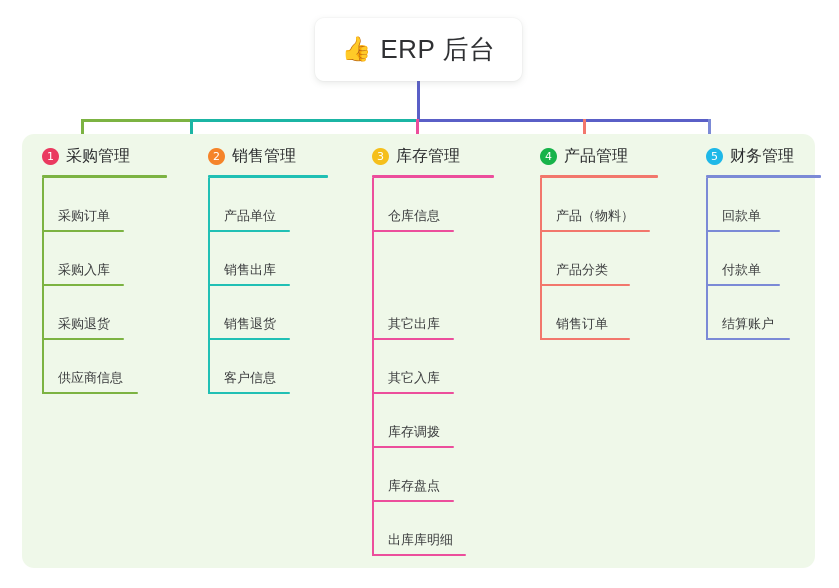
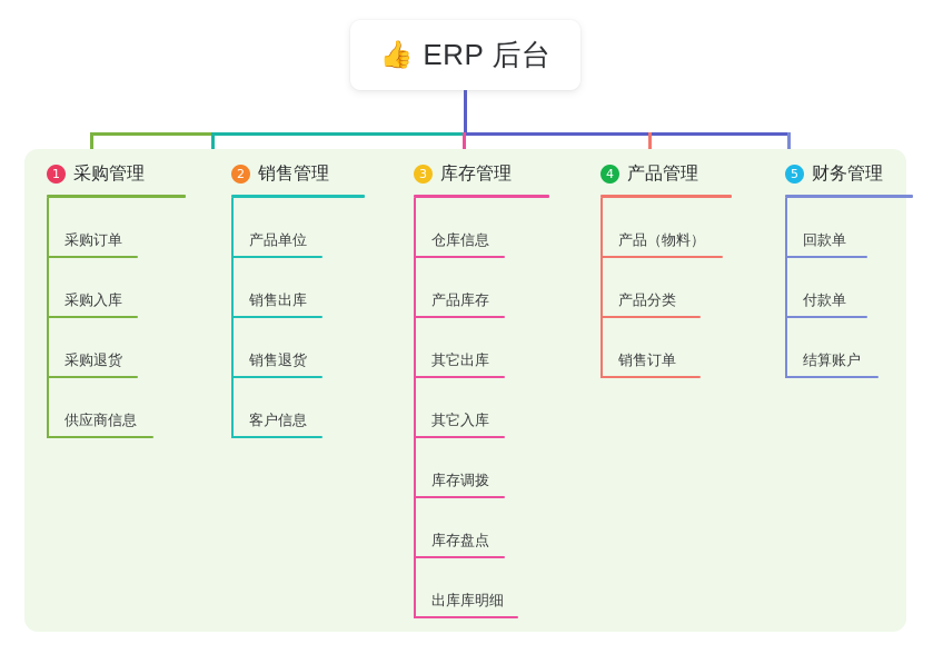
  👍
  ERP 后台
  1
  采购管理
  采购订单
  采购入库
  采购退货
  供应商信息
  2
  销售管理
  产品单位
  销售出库
  销售退货
  客户信息
  3
  库存管理
  仓库信息
+ 产品库存
  其它出库
  其它入库
  库存调拨
  库存盘点
  出库库明细
  4
  产品管理
  产品（物料）
  产品分类
  销售订单
  5
  财务管理
  回款单
  付款单
  结算账户
